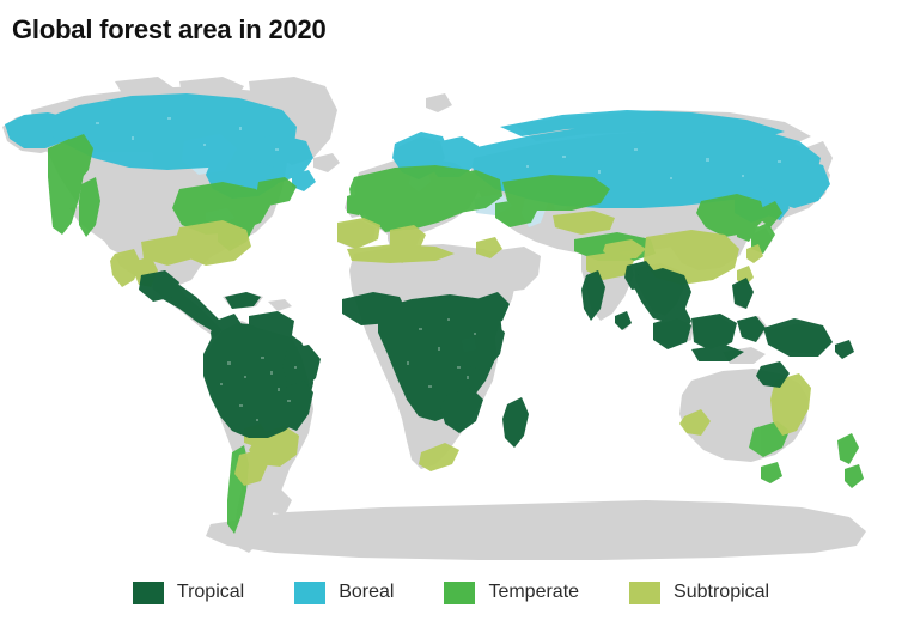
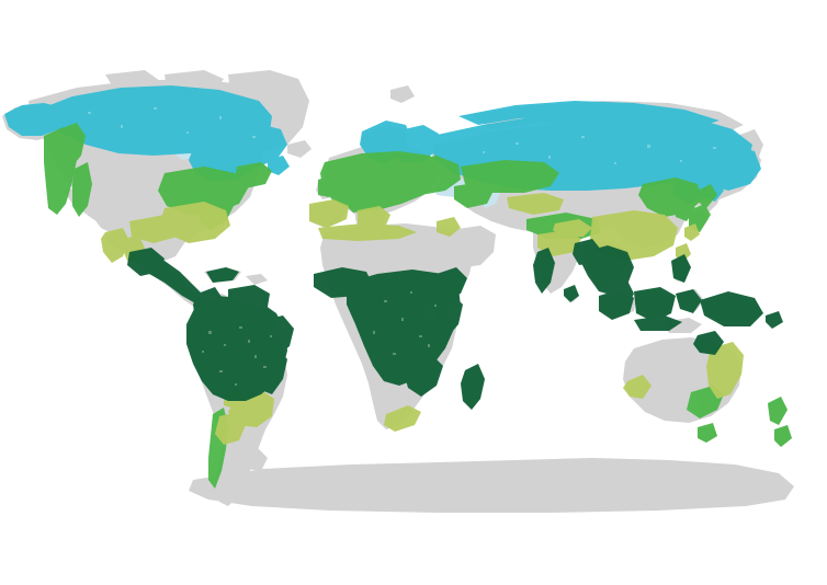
- Global forest area in 2020
- Tropical
- Boreal
- Temperate
- Subtropical
